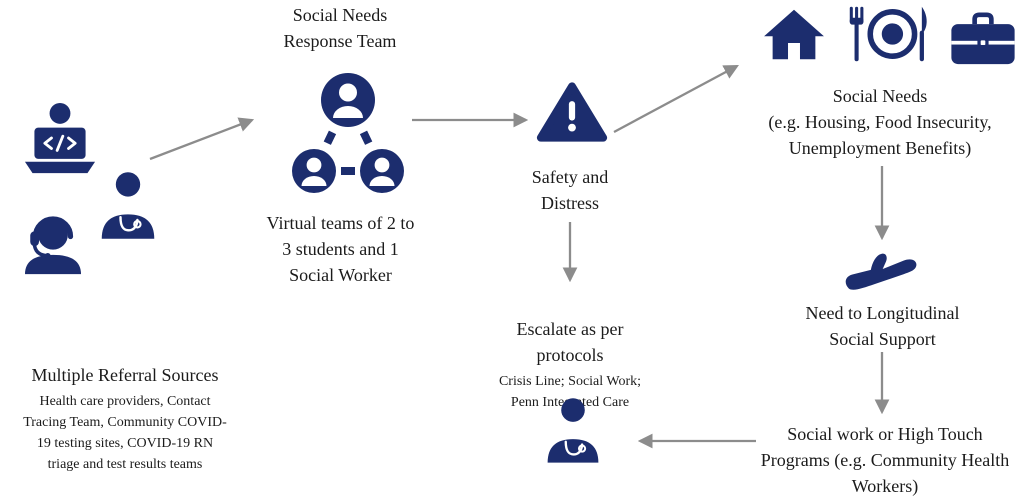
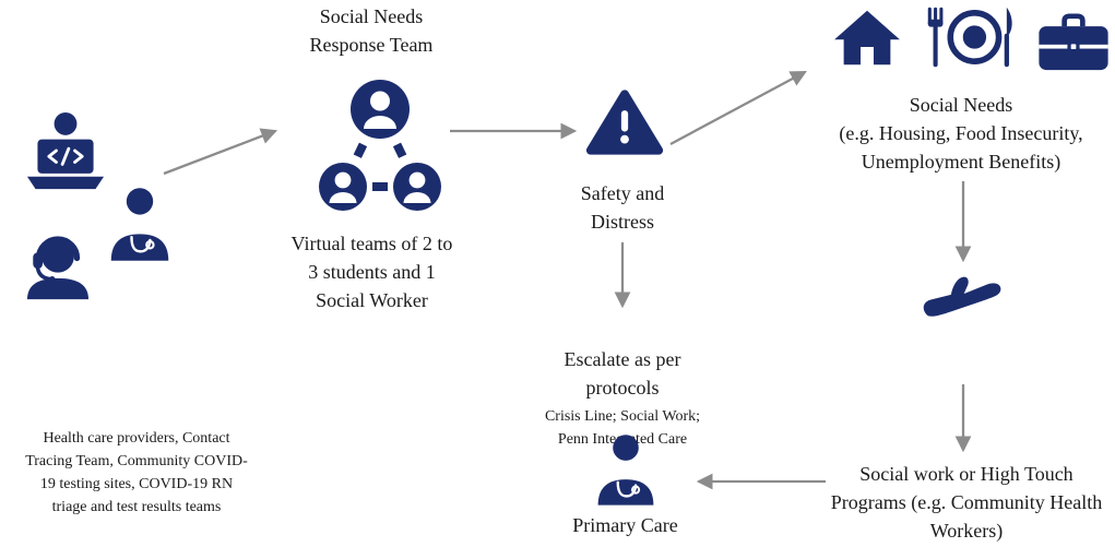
  Social Needs
  Response Team
  Virtual teams of 2 to
  3 students and 1
  Social Worker
- Multiple Referral Sources
  Health care providers, Contact
  Tracing Team, Community COVID-
  19 testing sites, COVID-19 RN
  triage and test results teams
  Safety and
  Distress
  Escalate as per
  protocols
  Crisis Line; Social Work;
  Penn Inteted Care
+ Primary Care
  Social Needs
  (e.g. Housing, Food Insecurity,
  Unemployment Benefits)
- Need to Longitudinal
- Social Support
  Social work or High Touch
  Programs (e.g. Community Health
  Workers)
